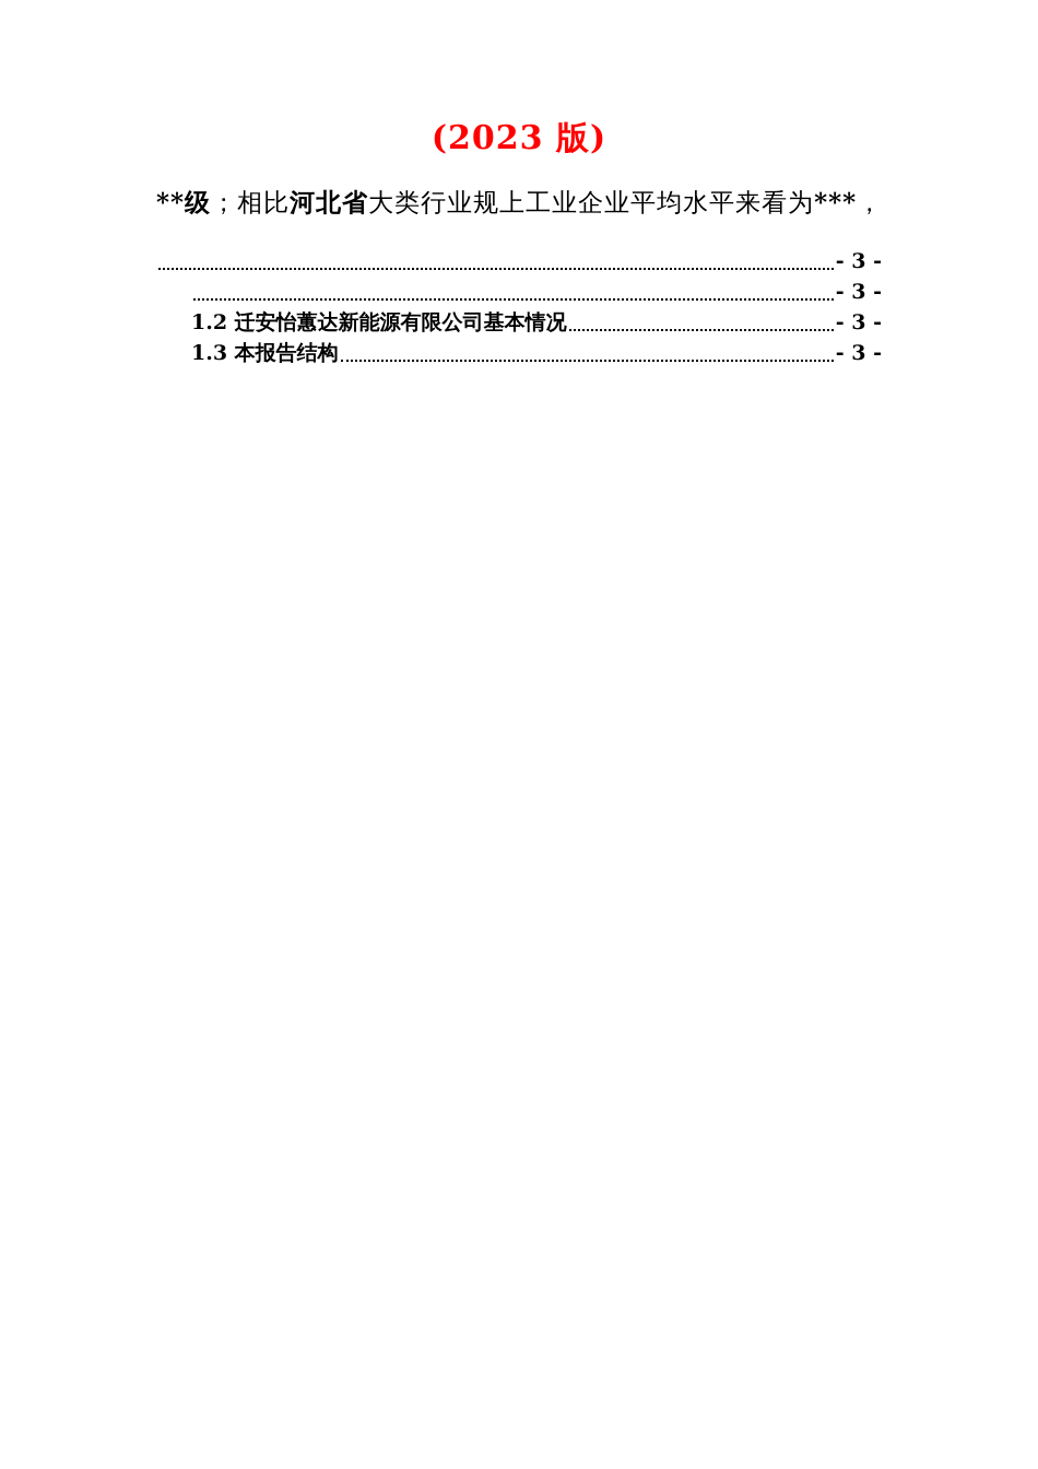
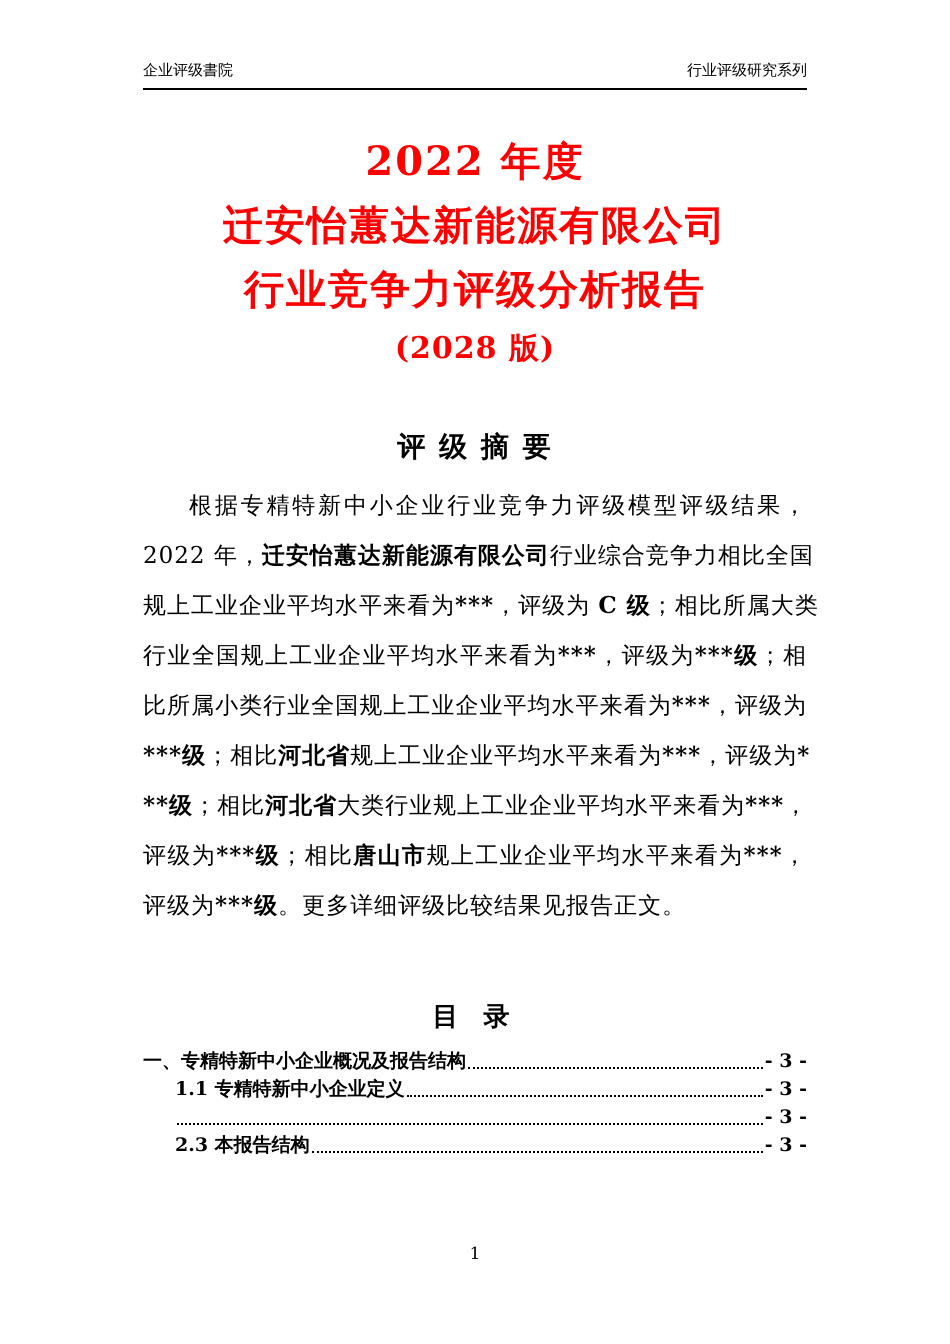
+ 企业评级書院
+ 行业评级研究系列
+ 2022 年度
+ 迁安怡蕙达新能源有限公司
+ 行业竞争力评级分析报告
- (2023 版)
+ (2028 版)
+ 评 级 摘 要
+ 根据专精特新中小企业行业竞争力评级模型评级结果，
+ 2022 年，迁安怡蕙达新能源有限公司行业综合竞争力相比全国
+ 规上工业企业平均水平来看为***，评级为 C 级；相比所属大类
+ 行业全国规上工业企业平均水平来看为***，评级为***级；相
+ 比所属小类行业全国规上工业企业平均水平来看为***，评级为
+ ***级；相比河北省规上工业企业平均水平来看为***，评级为*
  **级；相比河北省大类行业规上工业企业平均水平来看为***，
+ 评级为***级；相比唐山市规上工业企业平均水平来看为***，
+ 评级为***级。更多详细评级比较结果见报告正文。
+ 目 录
+ 一、专精特新中小企业概况及报告结构
  - 3 -
+ 1.1 专精特新中小企业定义
  - 3 -
- 1.2 迁安怡蕙达新能源有限公司基本情况
  - 3 -
- 1.3 本报告结构
+ 2.3 本报告结构
  - 3 -
+ 1
